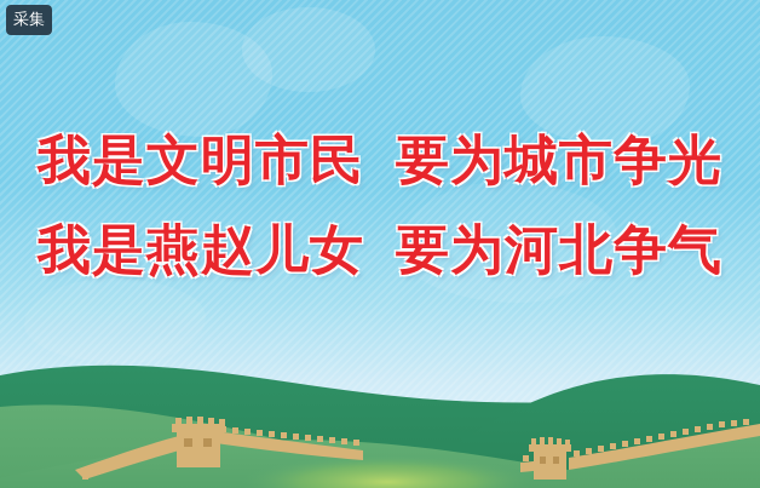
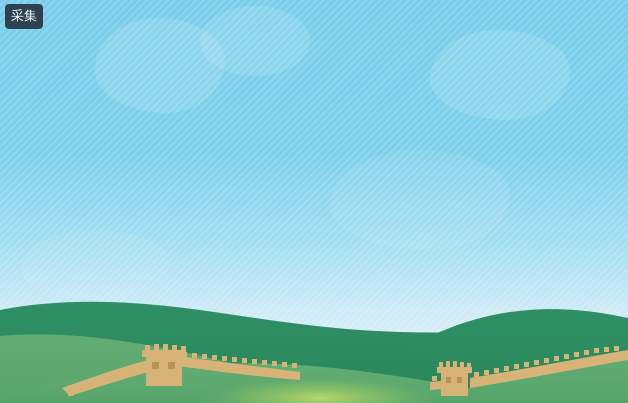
- 我是文明市民 要为城市争光
- 我是燕赵儿女 要为河北争气
  采集
